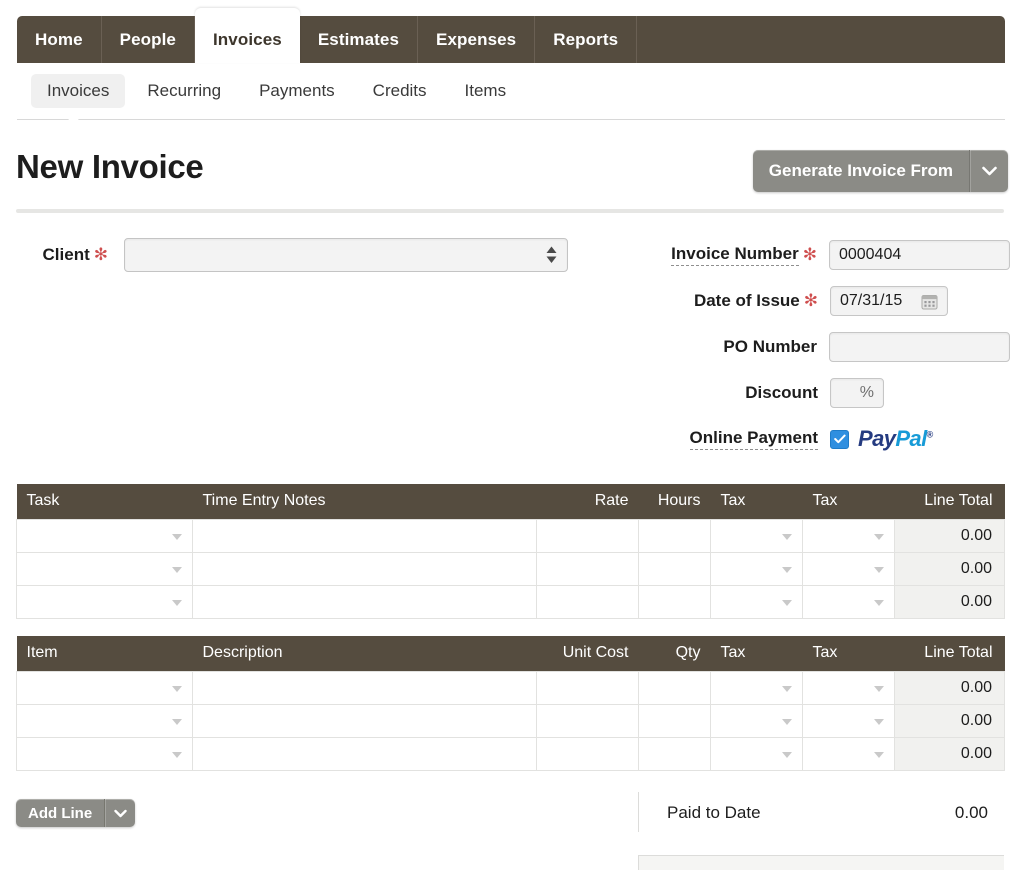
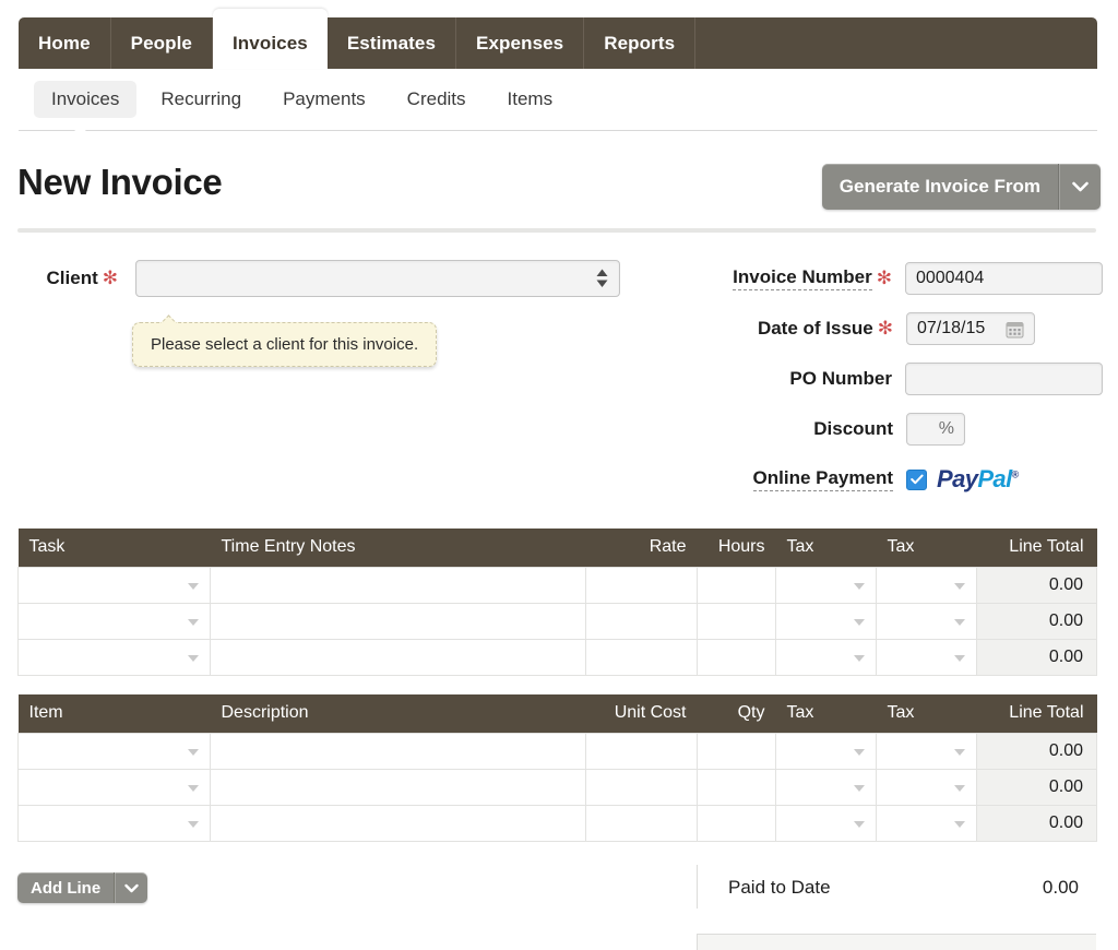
  Home
  People
  Invoices
  Estimates
  Expenses
  Reports
  Invoices
  Recurring
  Payments
  Credits
  Items
  New Invoice
  Generate Invoice From
  Client ✻
+ Please select a client for this invoice.
  Invoice Number
  ✻
  0000404
  Date of Issue
  ✻
- 07/31/15
+ 07/18/15
  PO Number
  Discount
  %
  Online Payment
  PayPal®
  Task	Time Entry Notes	Rate	Hours	Tax	Tax	Line Total
  						0.00
  						0.00
  						0.00
  Item	Description	Unit Cost	Qty	Tax	Tax	Line Total
  						0.00
  						0.00
  						0.00
  Add Line
  Paid to Date
  0.00
